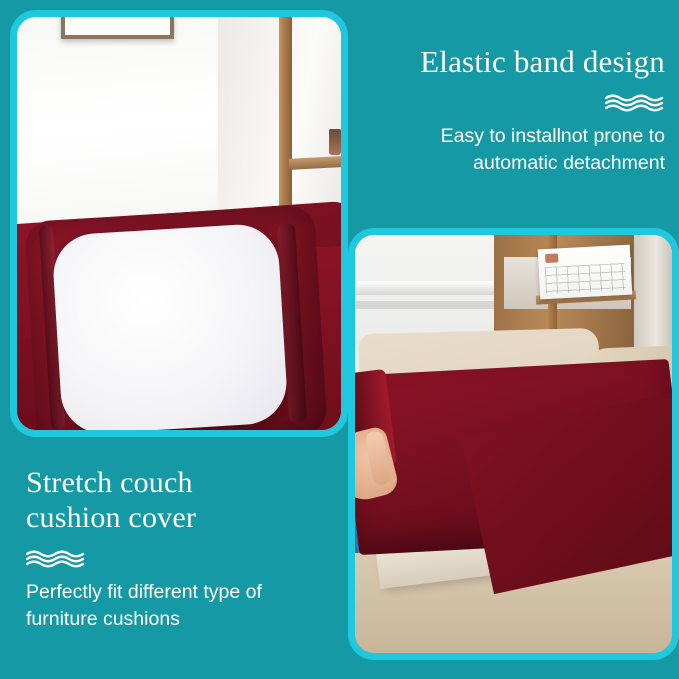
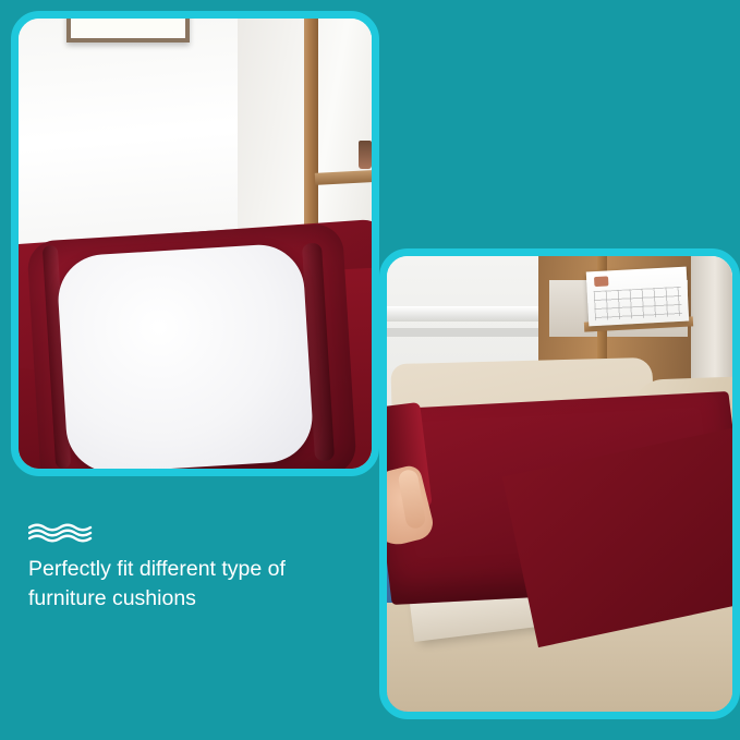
- Elastic band design
- Easy to installnot prone to
- automatic detachment
- Stretch couch
- cushion cover
  Perfectly fit different type of
  furniture cushions
